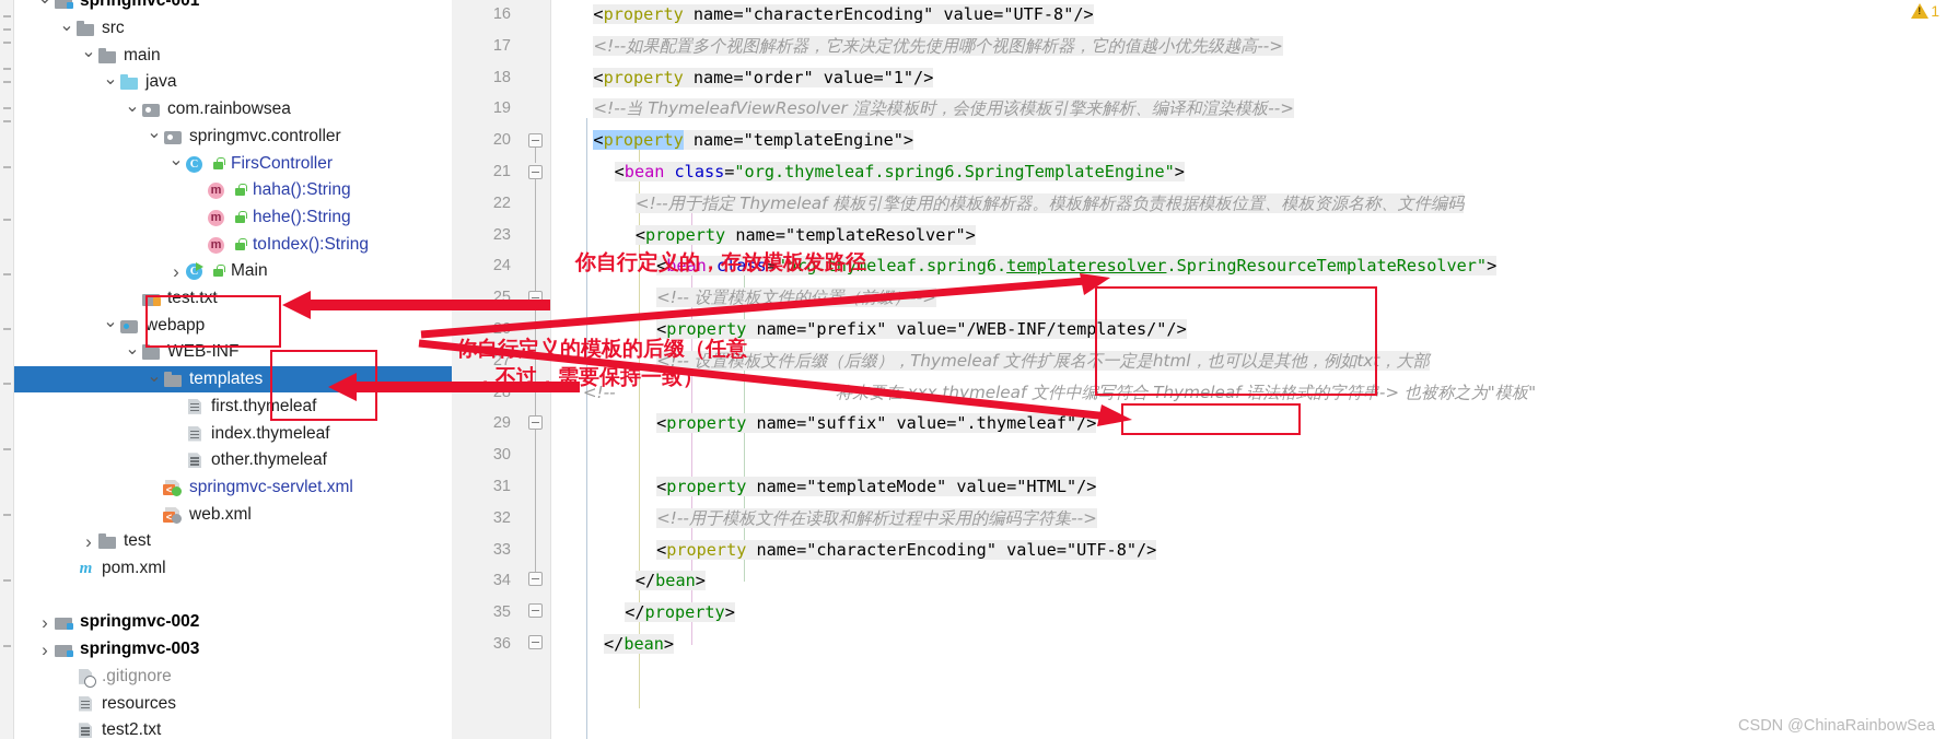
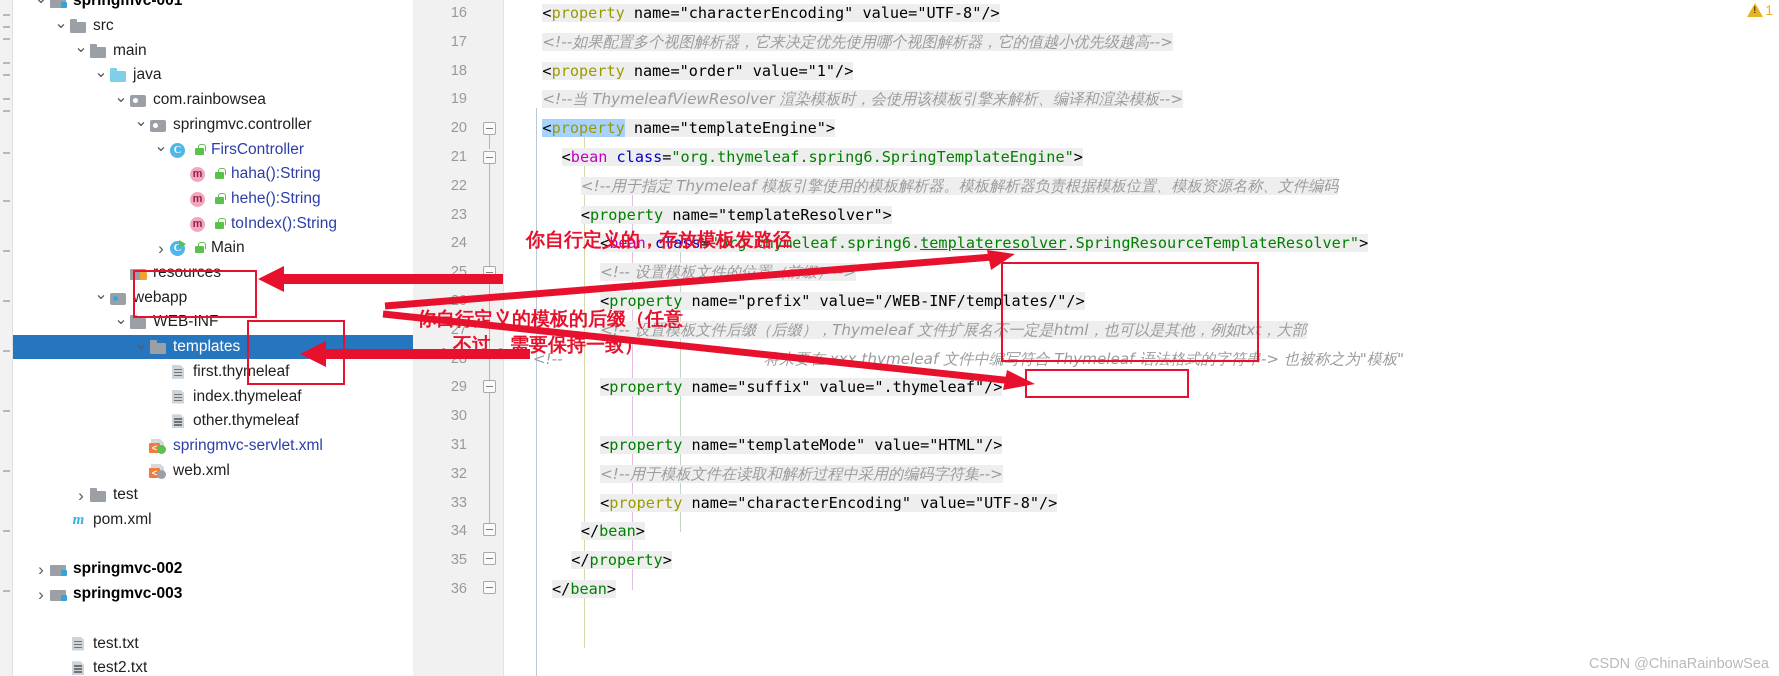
  springmvc-001
  ⌄
  src
  ⌄
  main
  ⌄
  java
  ⌄
  com.rainbowsea
  ⌄
  springmvc.controller
  ⌄
  FirsController
  haha():String
  hehe():String
  toIndex():String
  ›
  Main
- test.txt
+ resources
  ⌄
  webapp
  ⌄
  WEB-INF
  ⌄
  templates
  first.thymeleaf
  index.thymeleaf
  other.thymeleaf
  springmvc-servlet.xml
  web.xml
  ›
  test
  pom.xml
  ›
  springmvc-002
  ›
  springmvc-003
- .gitignore
- resources
+ test.txt
  test2.txt
  16
  17
  18
  19
  20
  21
  22
  23
  24
  25
  27
  29
  30
  31
  32
  33
  34
  35
  36
  <property name="characterEncoding" value="UTF-8"/>
  <!--如果配置多个视图解析器，它来决定优先使用哪个视图解析器，它的值越小优先级越高-->
  <property name="order" value="1"/>
  <!--当 ThymeleafViewResolver 渲染模板时，会使用该模板引擎来解析、编译和渲染模板-->
  <property name="templateEngine">
  <bean class="org.thymeleaf.spring6.SpringTemplateEngine">
  <!--用于指定 Thymeleaf 模板引擎使用的模板解析器。模板解析器负责根据模板位置、模板资源名称、文件编码
  <property name="templateResolver">
  <bean class="org.thymeleaf.spring6.templateresolver.SpringResourceTemplateResolver">
  <property name="prefix" value="/WEB-INF/templates/"/>
  <!-- 设置模板文件后缀（后缀），Thymeleaf 文件扩展名不一定是html，也可以是其他，例如txt，大部
  <!--
  xx.thymeleaf 文件中编写符合 Thymeleaf 语法格式的字符串-> 也被称之为"模板"
  <property name="suffix" value=".thymeleaf"/>
  <property name="templateMode" value="HTML"/>
  <!--用于模板文件在读取和解析过程中采用的编码字符集-->
  <property name="characterEncoding" value="UTF-8"/>
  </bean>
  </property>
  </bean>
  1
  CSDN @ChinaRainbowSea
  你自行定义的，存放模板发路径
  你自行定义的模板的后缀（任意
  ，不过，需要保持一致）
